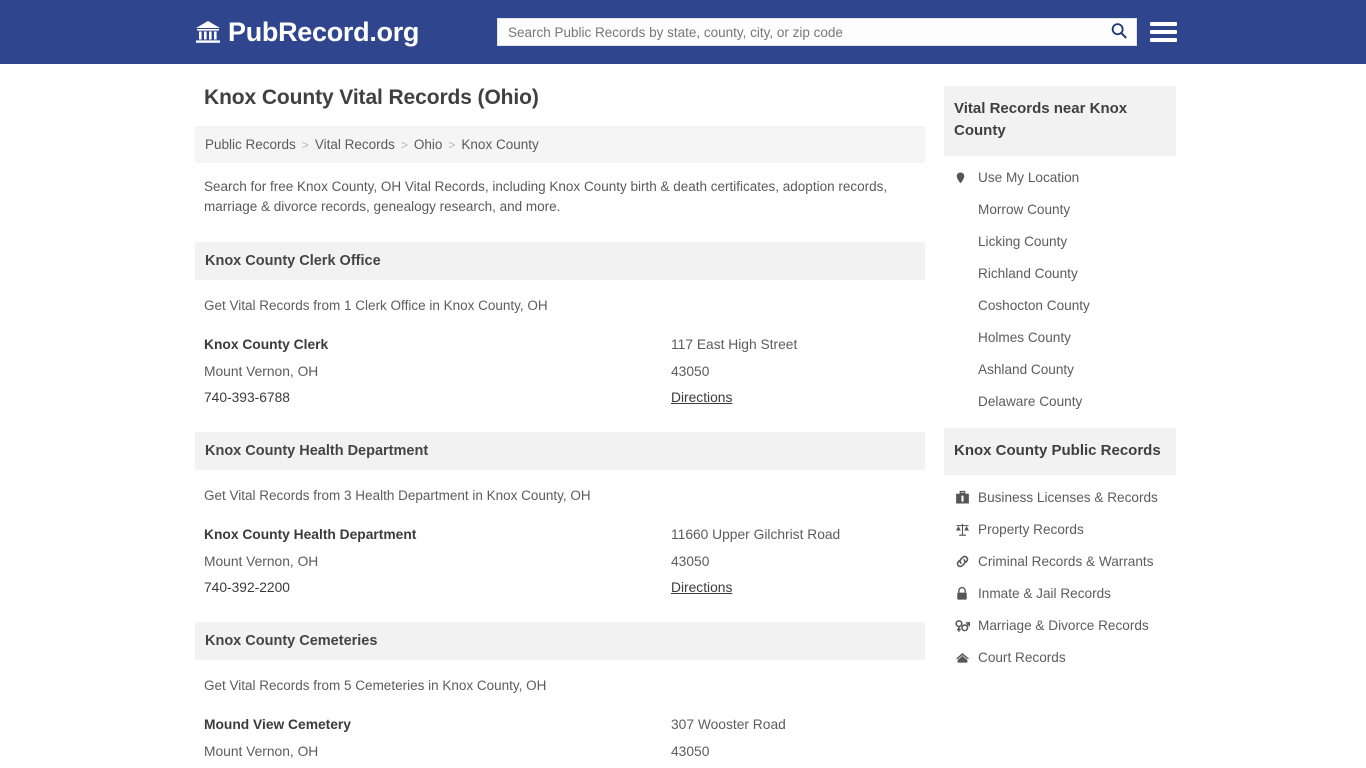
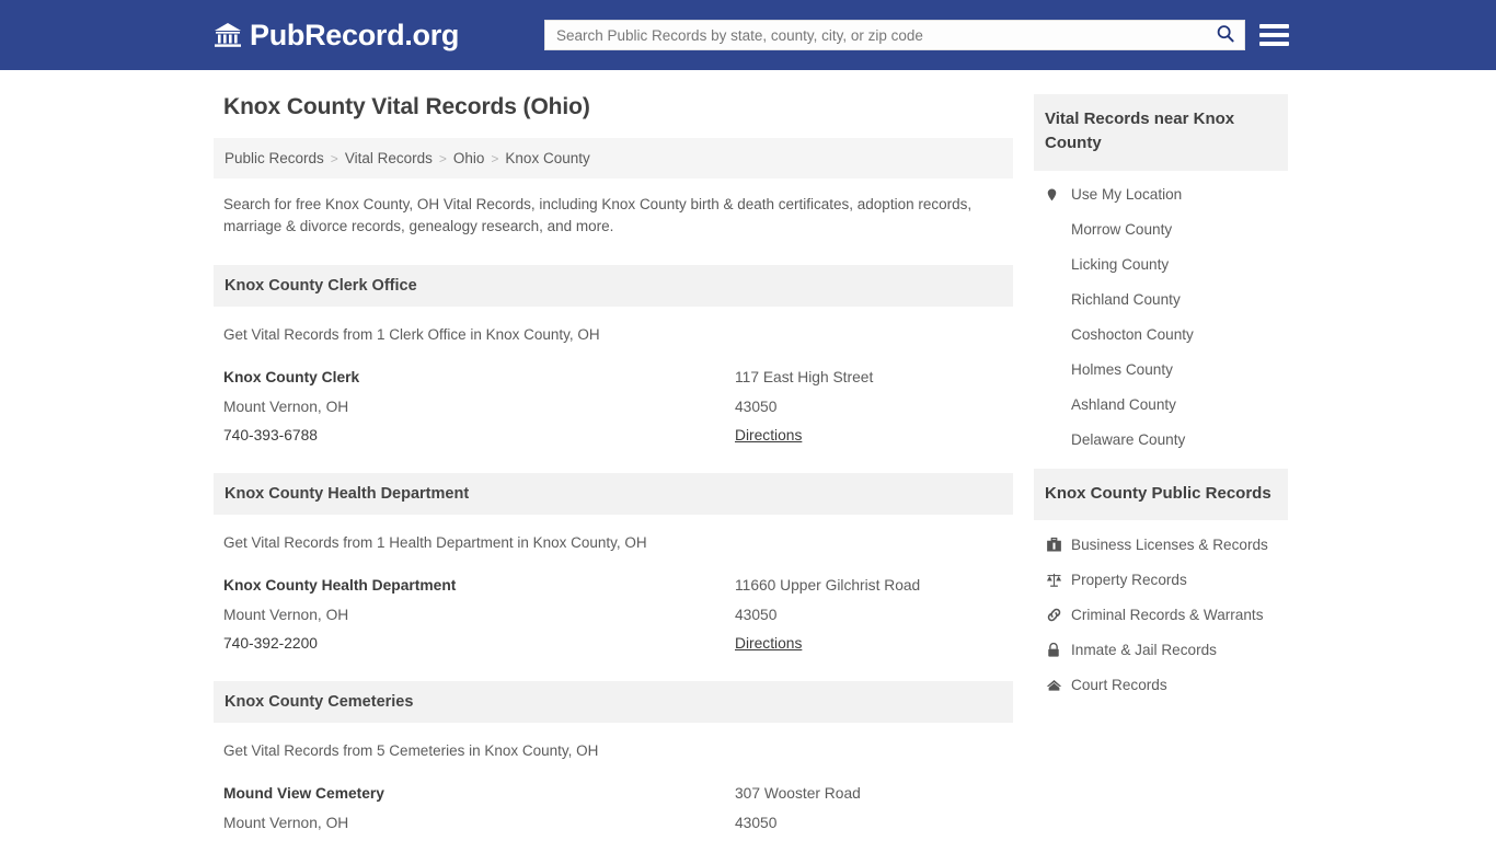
  PubRecord.org
  Search Public Records by state, county, city, or zip code
  Knox County Vital Records (Ohio)
  Public Records
  >
  Vital Records
  >
  Ohio
  >
  Knox County
  Search for free Knox County, OH Vital Records, including Knox County birth & death certificates, adoption records, marriage & divorce records, genealogy research, and more.
  Knox County Clerk Office
  Get Vital Records from 1 Clerk Office in Knox County, OH
  Knox County Clerk
  Mount Vernon, OH
  740-393-6788
  117 East High Street
  43050
  Directions
  Knox County Health Department
- Get Vital Records from 3 Health Department in Knox County, OH
+ Get Vital Records from 1 Health Department in Knox County, OH
  Knox County Health Department
  Mount Vernon, OH
  740-392-2200
  11660 Upper Gilchrist Road
  43050
  Directions
  Knox County Cemeteries
  Get Vital Records from 5 Cemeteries in Knox County, OH
  Mound View Cemetery
  Mount Vernon, OH
  307 Wooster Road
  43050
  Vital Records near Knox County
  Use My Location
  Morrow County
  Licking County
  Richland County
  Coshocton County
  Holmes County
  Ashland County
  Delaware County
  Knox County Public Records
  Business Licenses & Records
  Property Records
  Criminal Records & Warrants
  Inmate & Jail Records
- Marriage & Divorce Records
  Court Records
